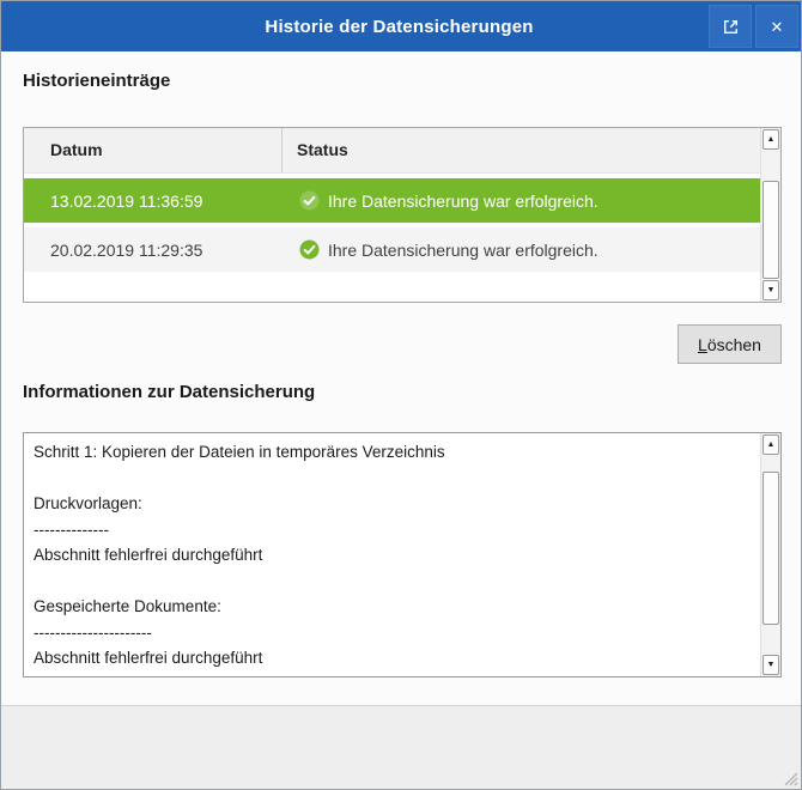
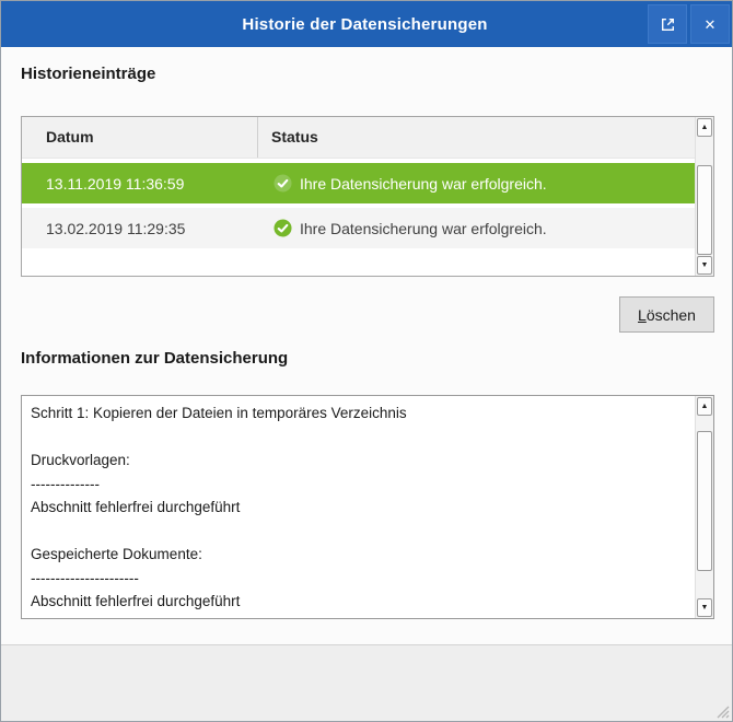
  Historie der Datensicherungen
  ✕
  Historieneinträge
  Datum
  Status
- 13.02.2019 11:36:59
+ 13.11.2019 11:36:59
  Ihre Datensicherung war erfolgreich.
- 20.02.2019 11:29:35
+ 13.02.2019 11:29:35
  Ihre Datensicherung war erfolgreich.
  Löschen
  Informationen zur Datensicherung
  Schritt 1: Kopieren der Dateien in temporäres Verzeichnis
  Druckvorlagen:
  --------------
  Abschnitt fehlerfrei durchgeführt
  Gespeicherte Dokumente:
  ----------------------
  Abschnitt fehlerfrei durchgeführt
